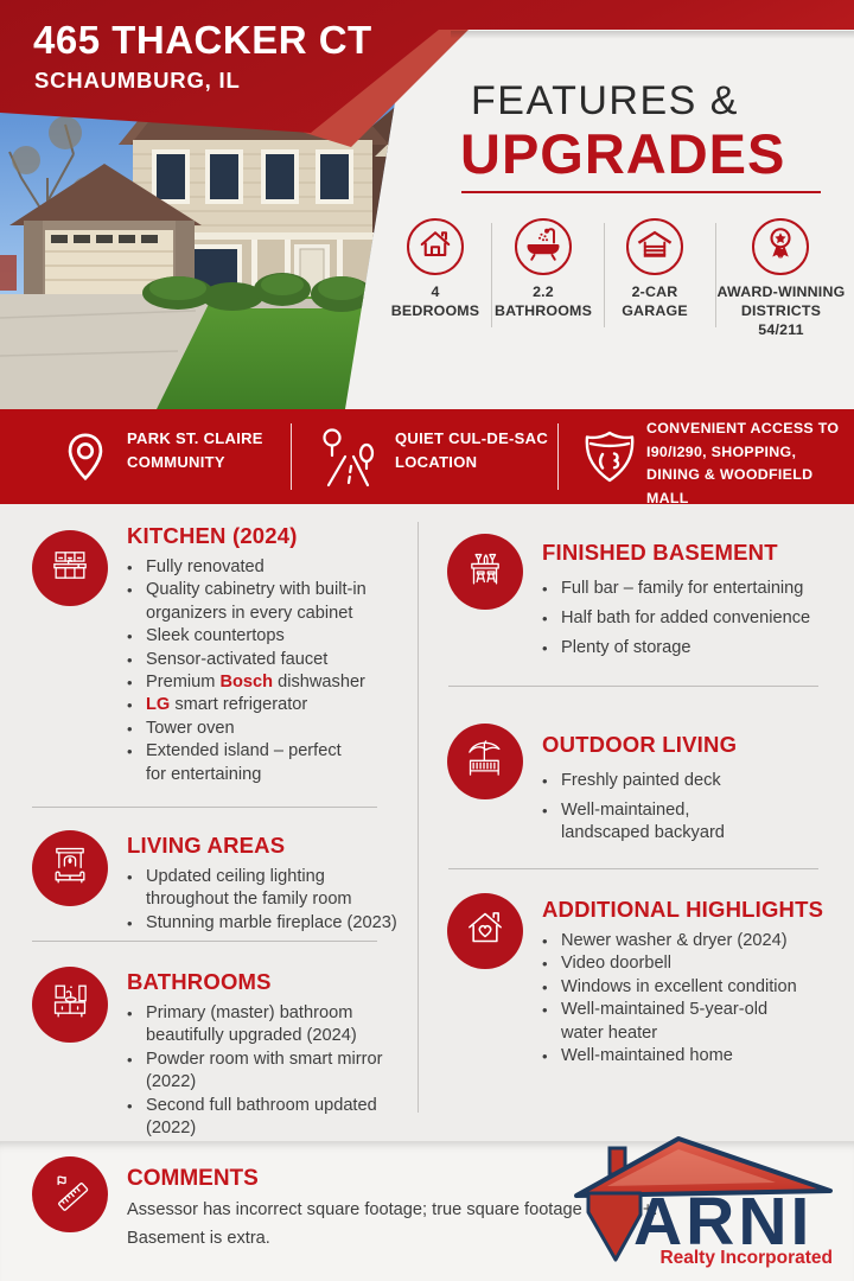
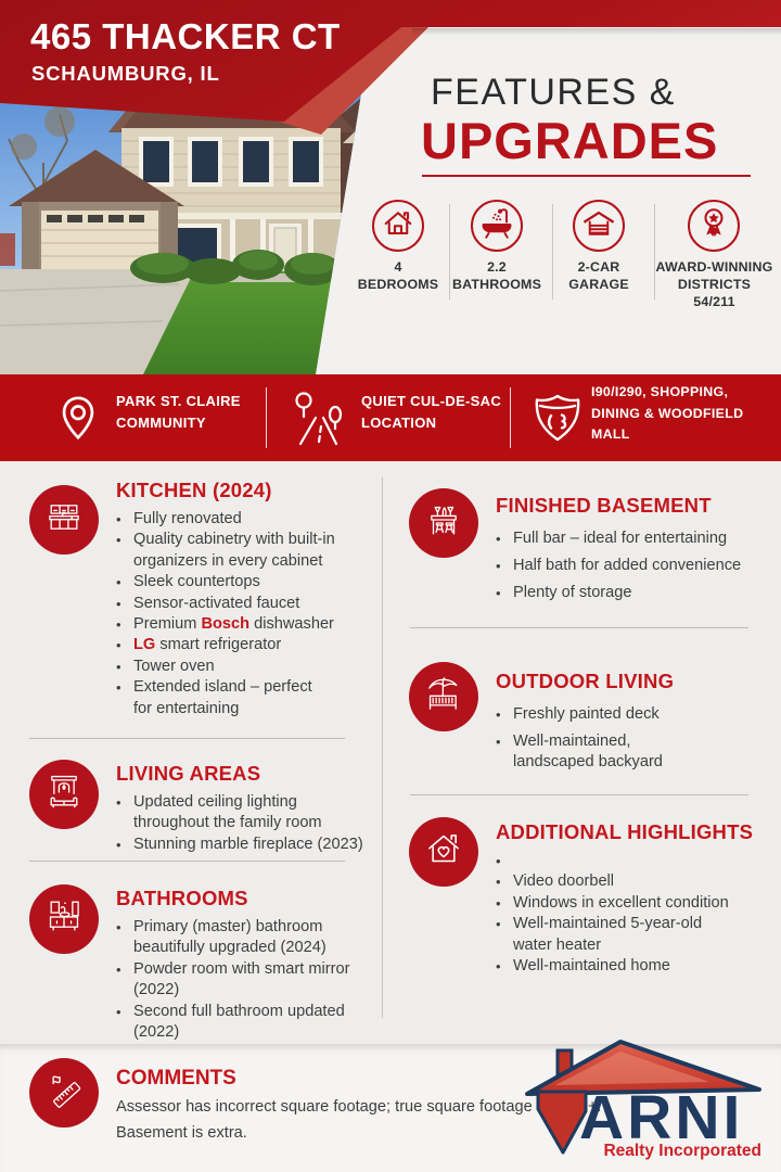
  465 THACKER CT
  SCHAUMBURG, IL
  FEATURES &
  UPGRADES
  4
  BEDROOMS
  2.2
  BATHROOMS
  2-CAR
  GARAGE
  AWARD-WINNING
  DISTRICTS
  54/211
  PARK ST. CLAIRE
  COMMUNITY
  QUIET CUL-DE-SAC
  LOCATION
- CONVENIENT ACCESS TO
  I90/I290, SHOPPING,
  DINING & WOODFIELD MALL
  KITCHEN (2024)
  •
  Fully renovated
  •
  Quality cabinetry with built-in
  organizers in every cabinet
  •
  Sleek countertops
  •
  Sensor-activated faucet
  •
  Premium Bosch dishwasher
  •
  LG smart refrigerator
  •
  Tower oven
  •
  Extended island – perfect
  for entertaining
  LIVING AREAS
  •
  Updated ceiling lighting
  throughout the family room
  •
  Stunning marble fireplace (2023)
  BATHROOMS
  •
  Primary (master) bathroom
  beautifully upgraded (2024)
  •
  Powder room with smart mirror (2022)
  •
  Second full bathroom updated (2022)
  FINISHED BASEMENT
  •
- Full bar – family for entertaining
+ Full bar – ideal for entertaining
  •
  Half bath for added convenience
  •
  Plenty of storage
  OUTDOOR LIVING
  •
  Freshly painted deck
  •
  Well-maintained,
  landscaped backyard
  ADDITIONAL HIGHLIGHTS
  •
- Newer washer & dryer (2024)
  •
  Video doorbell
  •
  Windows in excellent condition
  •
  Well-maintained 5-year-old
  water heater
  •
  Well-maintained home
  COMMENTS
  Assessor has incorrect square footage; true square footage+.
  Basement is extra.
  ARNI
  Realty Incorporated
